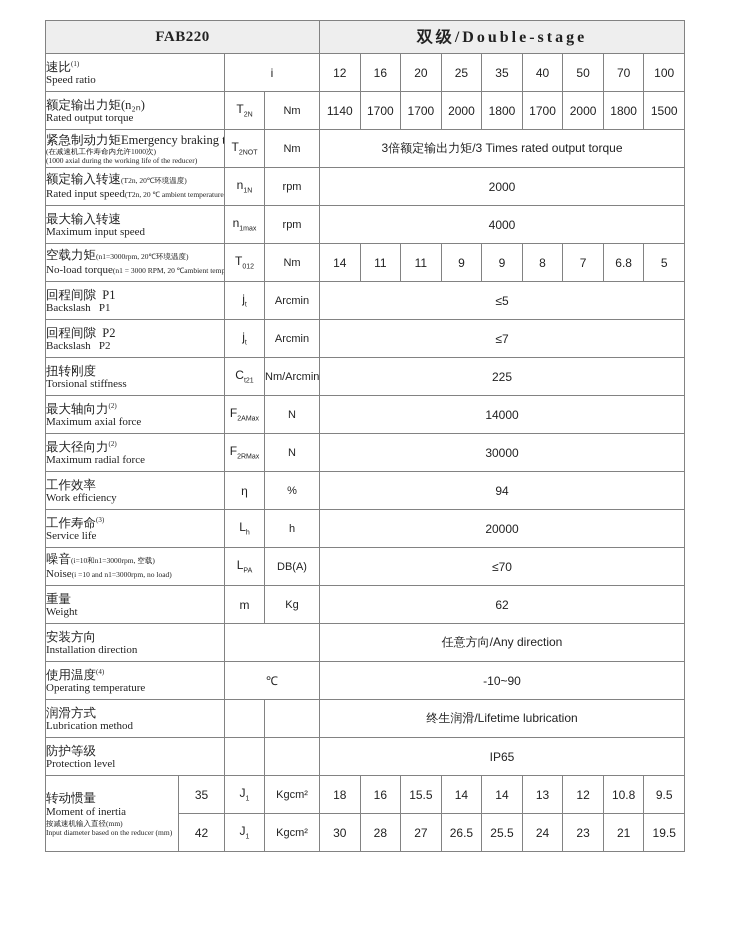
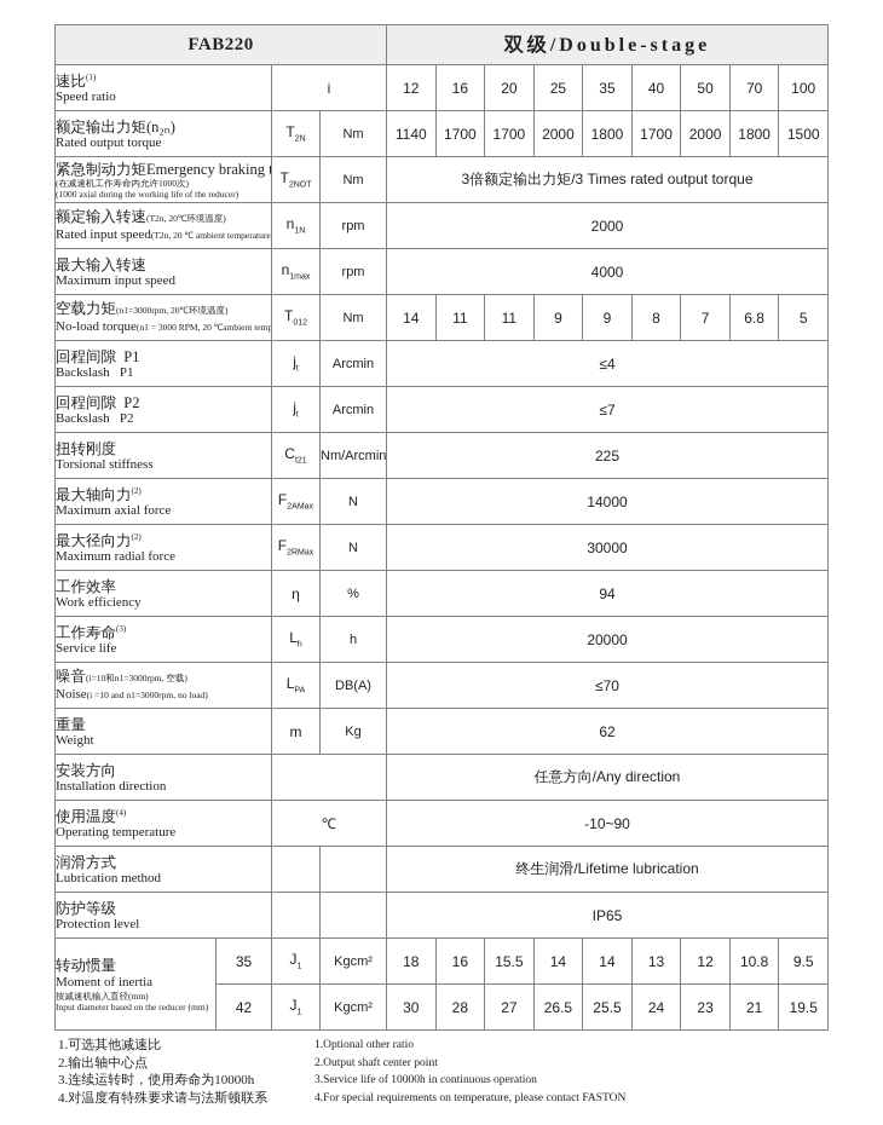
  FAB220	双级/Double-stage
  速比(1) Speed ratio	i	12	16	20	25	35	40	50	70	100
  额定输出力矩(n₂ₙ) Rated output torque	T	Nm	1140	1700	1700	2000	1800	1700	2000	1800	1500
  紧急制动力矩Emergency braking t (在减速机工作寿命内允许1000次) (1000 axial during the working life of the reducer)	T	Nm	3倍额定输出力矩/3 Times rated output torque
  额定输入转速(T2n, 20℃环境温度) Rated input speed(T2n, 20 ℃ ambient temperature	n	rpm	2000
  最大输入转速 Maximum input speed	n	rpm	4000
  空载力矩(n1=3000rpm, 20℃环境温度) No-load torque(n1 = 3000 RPM, 20 ℃ambient temp	T	Nm	14	11	11	9	9	8	7	6.8	5
- 回程间隙 P1 Backslash P1	j	Arcmin	≤5
+ 回程间隙 P1 Backslash P1	j	Arcmin	≤4
  回程间隙 P2 Backslash P2	j	Arcmin	≤7
  扭转刚度 Torsional stiffness	C	Nm/Arcmin	225
  最大轴向力(2) Maximum axial force	F	N	14000
  最大径向力(2) Maximum radial force	F	N	30000
  工作效率 Work efficiency	η	%	94
  工作寿命(3) Service life	L	h	20000
  噪音(i=10和n1=3000rpm, 空载) Noise(i =10 and n1=3000rpm, no load)	L	DB(A)	≤70
  重量 Weight	m	Kg	62
  安装方向 Installation direction		任意方向/Any direction
  使用温度(4) Operating temperature	℃	-10~90
  润滑方式 Lubrication method			终生润滑/Lifetime lubrication
  防护等级 Protection level			IP65
  转动惯量 Moment of inertia 按减速机输入直径(mm) Input diameter based on the reducer (mm)	35	J	Kgcm²	18	16	15.5	14	14	13	12	10.8	9.5
  42	J	Kgcm²	30	28	27	26.5	25.5	24	23	21	19.5
+ 1.可选其他减速比
+ 2.输出轴中心点
+ 3.连续运转时，使用寿命为10000h
+ 4.对温度有特殊要求请与法斯顿联系
+ 1.Optional other ratio
+ 2.Output shaft center point
+ 3.Service life of 10000h in continuous operation
+ 4.For special requirements on temperature, please contact FASTON
